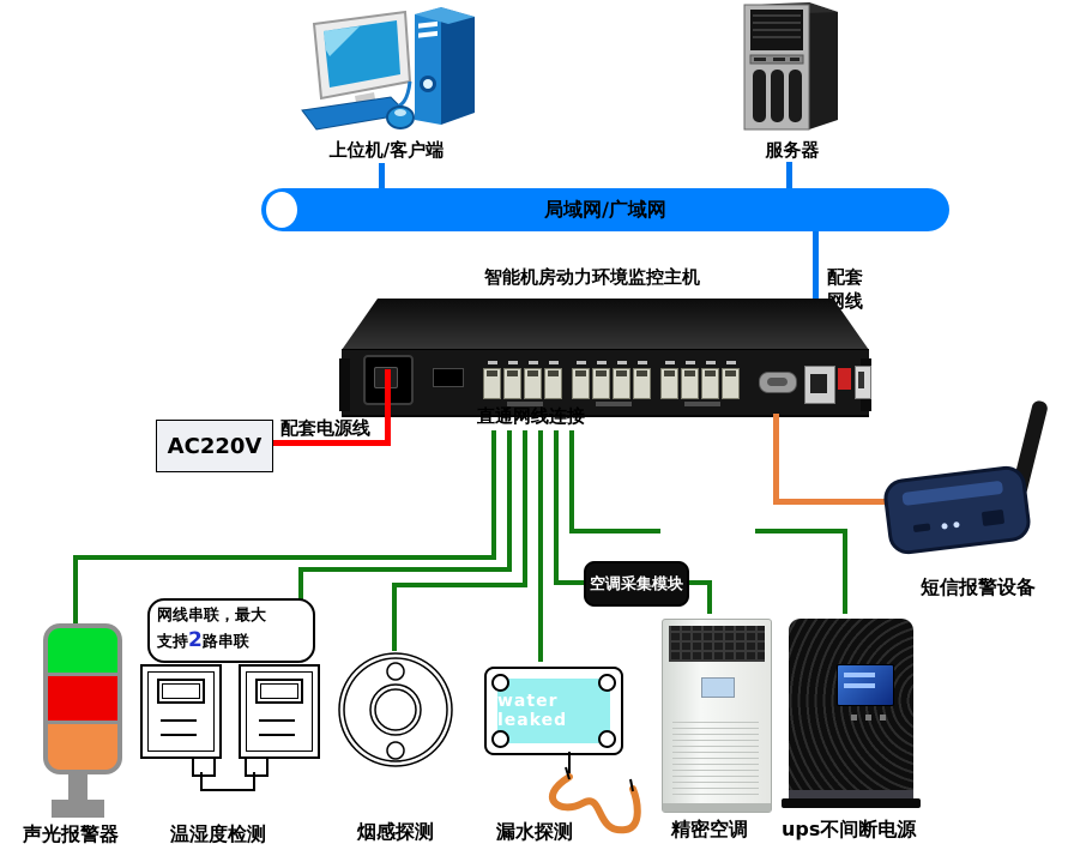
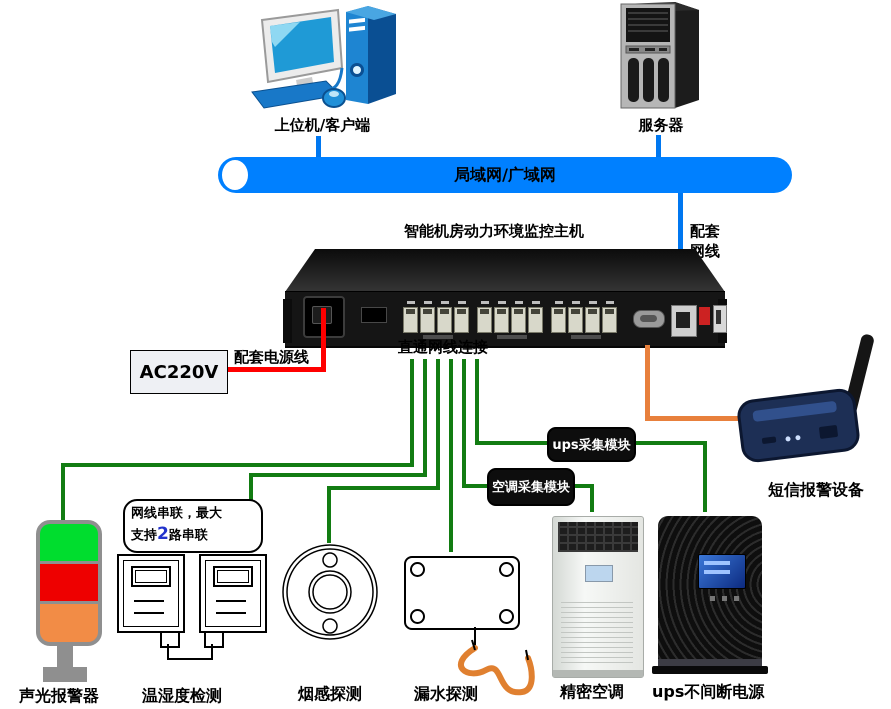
  上位机/客户端
  服务器
  局域网/广域网
  智能机房动力环境监控主机
  配套
  网线
  配套电源线
  AC220V
  直通网线连接
+ ups采集模块
  空调采集模块
  短信报警设备
  网线串联，最大
  支持2路串联
  声光报警器
  温湿度检测
  烟感探测
- water leaked
  漏水探测
  精密空调
  ups不间断电源
